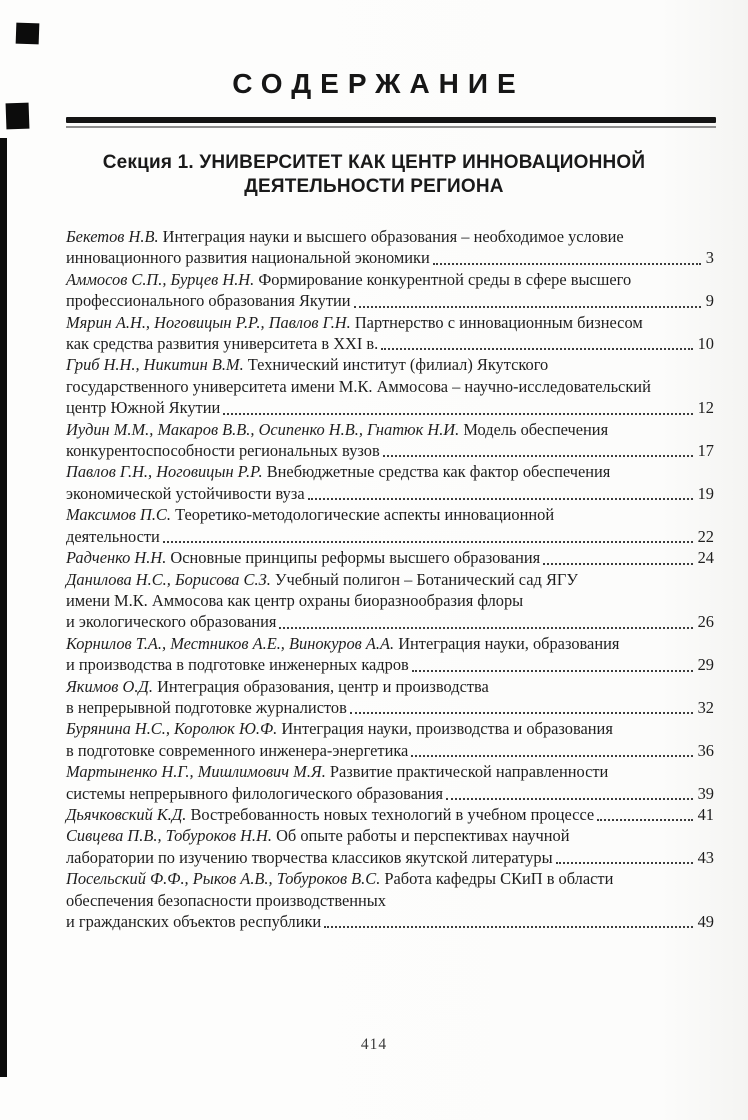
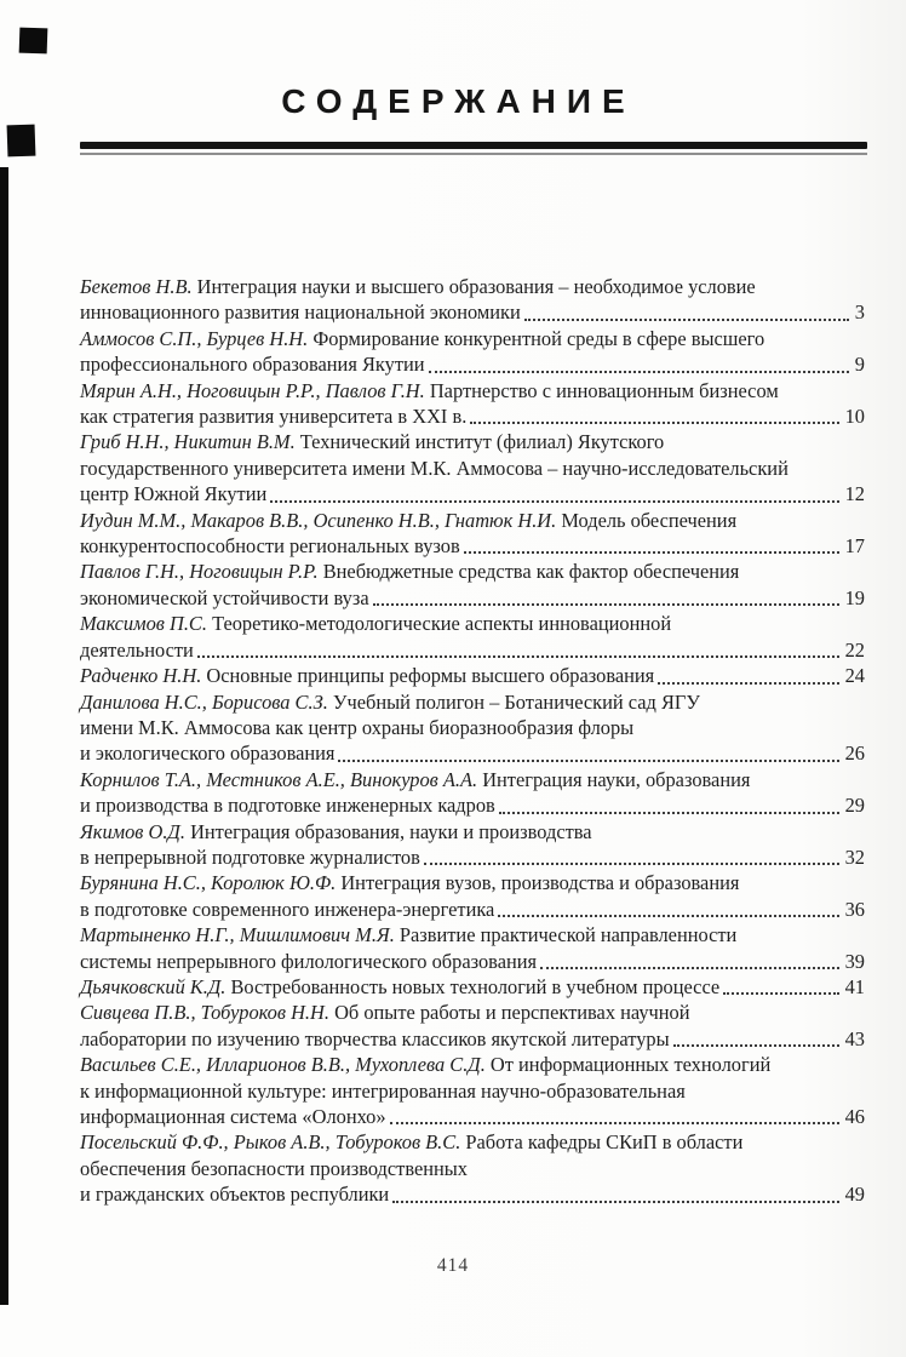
  СОДЕРЖАНИЕ
- Секция 1. УНИВЕРСИТЕТ КАК ЦЕНТР ИННОВАЦИОННОЙ
- ДЕЯТЕЛЬНОСТИ РЕГИОНА
  Бекетов Н.В. Интеграция науки и высшего образования – необходимое условие
  инновационного развития национальной экономики
  3
  Аммосов С.П., Бурцев Н.Н. Формирование конкурентной среды в сфере высшего
  профессионального образования Якутии
  9
  Мярин А.Н., Ноговицын Р.Р., Павлов Г.Н. Партнерство с инновационным бизнесом
- как средства развития университета в XXI в.
+ как стратегия развития университета в XXI в.
  10
  Гриб Н.Н., Никитин В.М. Технический институт (филиал) Якутского
  государственного университета имени М.К. Аммосова – научно-исследовательский
  центр Южной Якутии
  12
  Иудин М.М., Макаров В.В., Осипенко Н.В., Гнатюк Н.И. Модель обеспечения
  конкурентоспособности региональных вузов
  17
  Павлов Г.Н., Ноговицын Р.Р. Внебюджетные средства как фактор обеспечения
  экономической устойчивости вуза
  19
  Максимов П.С. Теоретико-методологические аспекты инновационной
  деятельности
  22
  Радченко Н.Н. Основные принципы реформы высшего образования
  24
  Данилова Н.С., Борисова С.З. Учебный полигон – Ботанический сад ЯГУ
  имени М.К. Аммосова как центр охраны биоразнообразия флоры
  и экологического образования
  26
  Корнилов Т.А., Местников А.Е., Винокуров А.А. Интеграция науки, образования
  и производства в подготовке инженерных кадров
  29
- Якимов О.Д. Интеграция образования, центр и производства
+ Якимов О.Д. Интеграция образования, науки и производства
  в непрерывной подготовке журналистов
  32
- Бурянина Н.С., Королюк Ю.Ф. Интеграция науки, производства и образования
+ Бурянина Н.С., Королюк Ю.Ф. Интеграция вузов, производства и образования
  в подготовке современного инженера-энергетика
  36
  Мартыненко Н.Г., Мишлимович М.Я. Развитие практической направленности
  системы непрерывного филологического образования
  39
  Дьячковский К.Д. Востребованность новых технологий в учебном процессе
  41
  Сивцева П.В., Тобуроков Н.Н. Об опыте работы и перспективах научной
  лаборатории по изучению творчества классиков якутской литературы
  43
+ Васильев С.Е., Илларионов В.В., Мухоплева С.Д. От информационных технологий
+ к информационной культуре: интегрированная научно-образовательная
+ информационная система «Олонхо»
+ 46
  Посельский Ф.Ф., Рыков А.В., Тобуроков В.С. Работа кафедры СКиП в области
  обеспечения безопасности производственных
  и гражданских объектов республики
  49
  414
